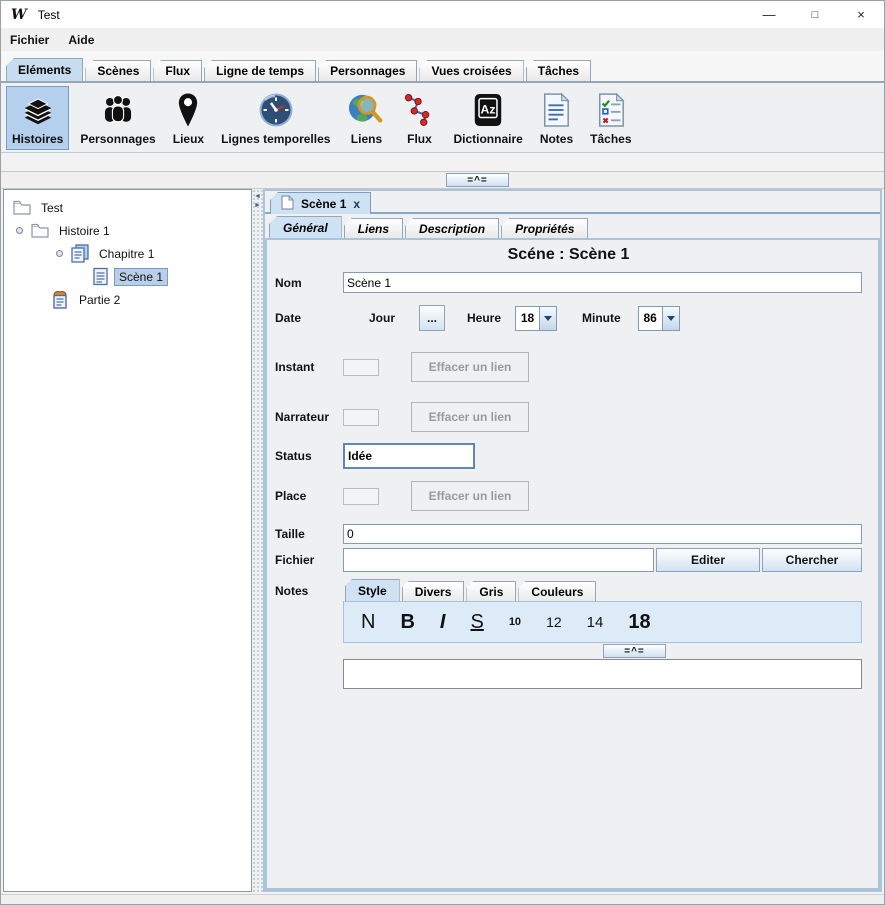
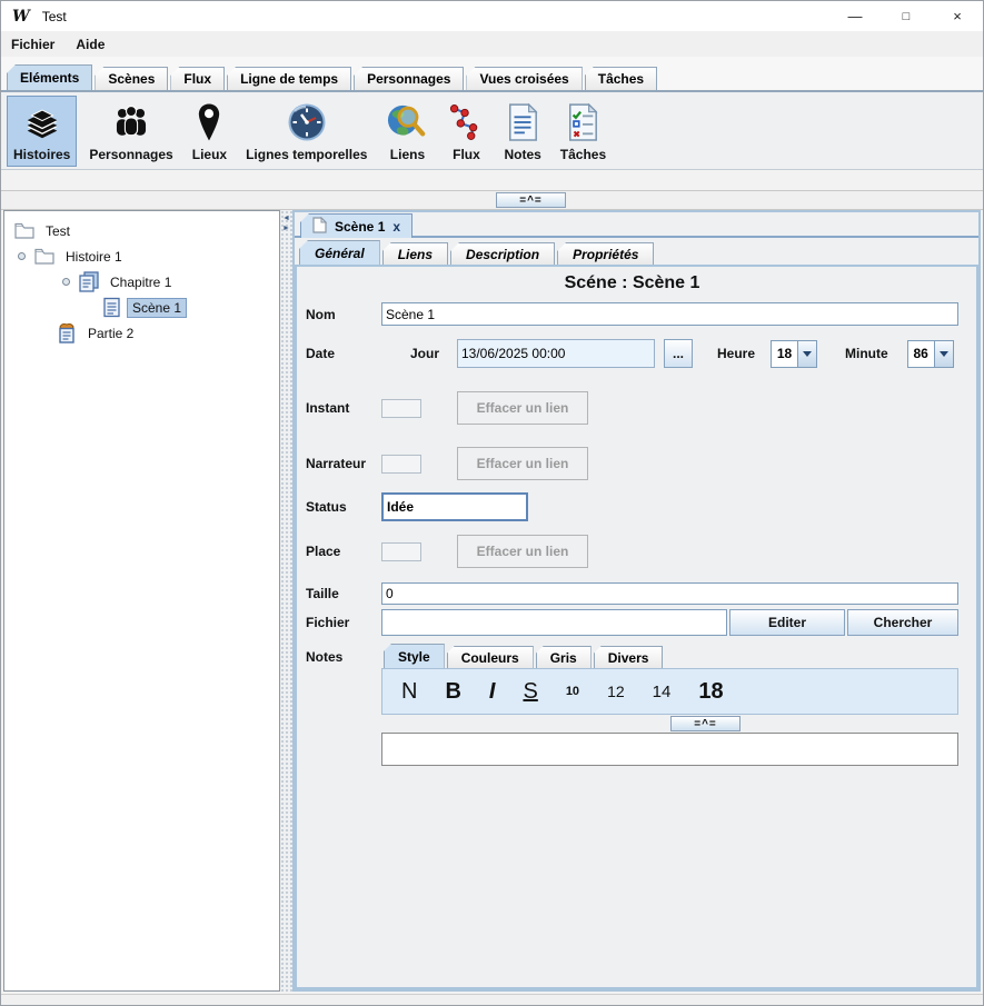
  W
  Test
  —
  □
  ×
  Fichier
  Aide
  Eléments
  Scènes
  Flux
  Ligne de temps
  Personnages
  Vues croisées
  Tâches
  Histoires
  Personnages
  Lieux
  Lignes temporelles
  Liens
  Flux
- Az
- Dictionnaire
  Notes
  Tâches
  =^=
  Test
  Histoire 1
  Chapitre 1
  Scène 1
  Partie 2
  Scène 1
  x
  Général
  Liens
  Description
  Propriétés
  Scéne : Scène 1
  Nom
  Scène 1
  Date
  Jour
+ 13/06/2025 00:00
  ...
  Heure
  18
  Minute
  86
  Instant
  Effacer un lien
  Narrateur
  Effacer un lien
  Status
  Idée
  Place
  Effacer un lien
  Taille
  0
  Fichier
  Editer
  Chercher
  Notes
  Style
- Divers
+ Couleurs
  Gris
- Couleurs
+ Divers
  N
  B
  I
  S
  10
  12
  14
  18
  =^=
